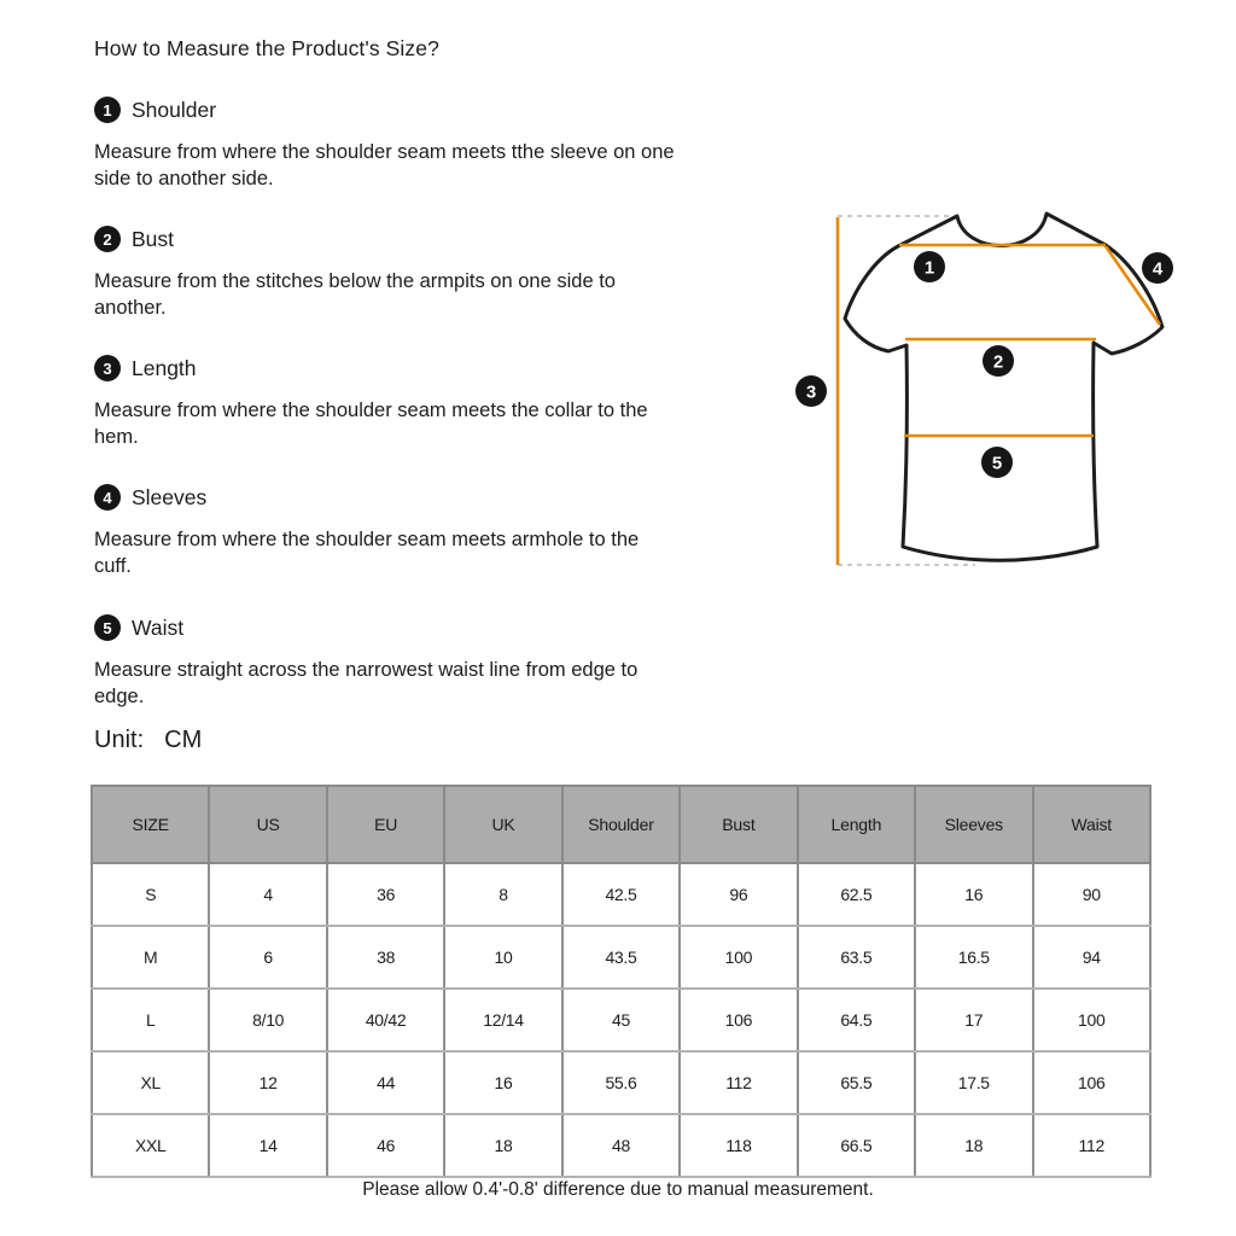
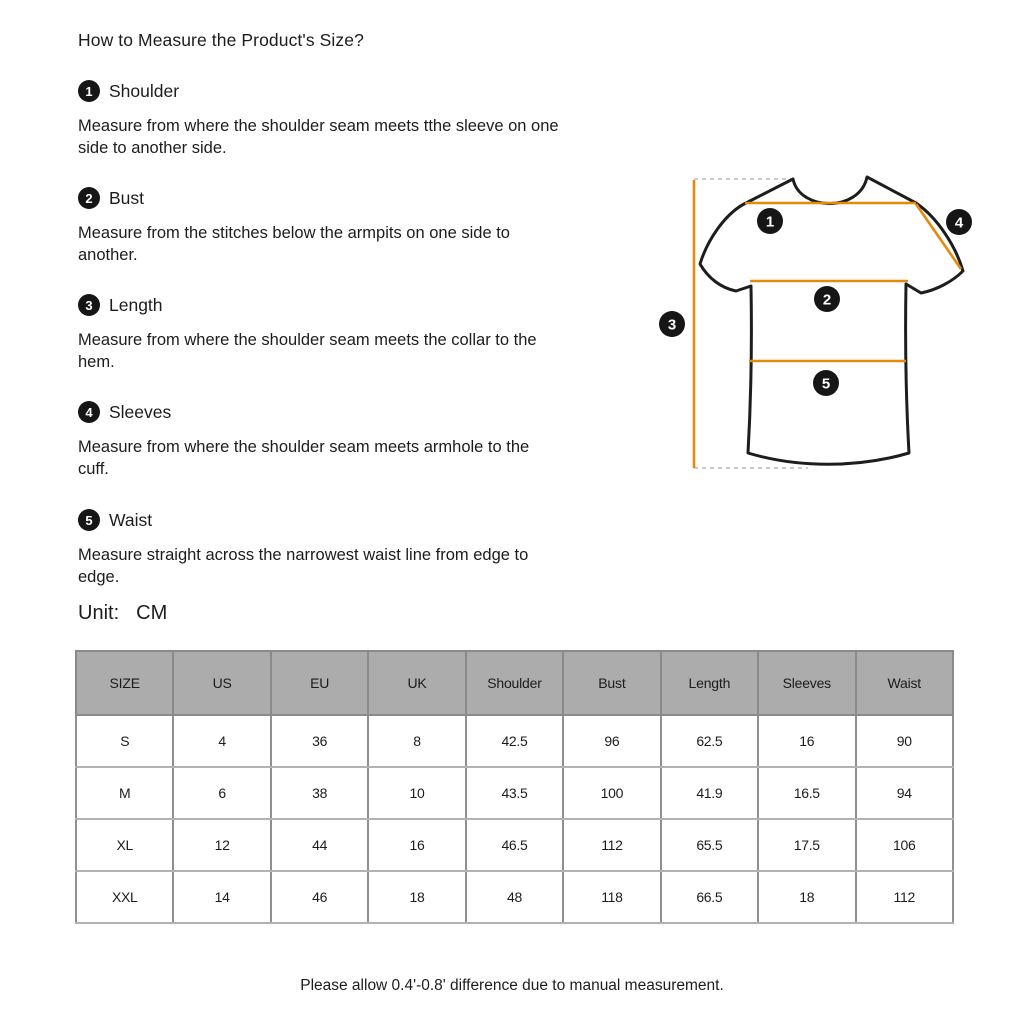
  How to Measure the Product's Size?
  1
  Shoulder
  Measure from where the shoulder seam meets tthe sleeve on one
  side to another side.
  2
  Bust
  Measure from the stitches below the armpits on one side to
  another.
  3
  Length
  Measure from where the shoulder seam meets the collar to the
  hem.
  4
  Sleeves
  Measure from where the shoulder seam meets armhole to the
  cuff.
  5
  Waist
  Measure straight across the narrowest waist line from edge to
  edge.
  Unit:
  CM
  1
  2
  3
  4
  5
  SIZE	US	EU	UK	Shoulder	Bust	Length	Sleeves	Waist
  S	4	36	8	42.5	96	62.5	16	90
- M	6	38	10	43.5	100	63.5	16.5	94
+ M	6	38	10	43.5	100	41.9	16.5	94
- L	8/10	40/42	12/14	45	106	64.5	17	100
- XL	12	44	16	55.6	112	65.5	17.5	106
+ XL	12	44	16	46.5	112	65.5	17.5	106
  XXL	14	46	18	48	118	66.5	18	112
  Please allow 0.4'-0.8' difference due to manual measurement.
